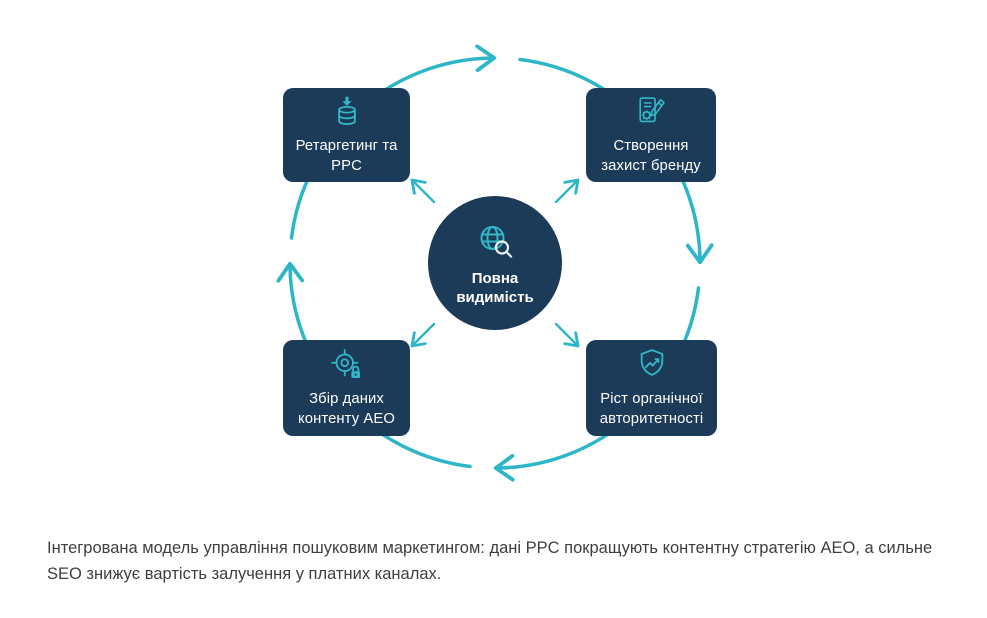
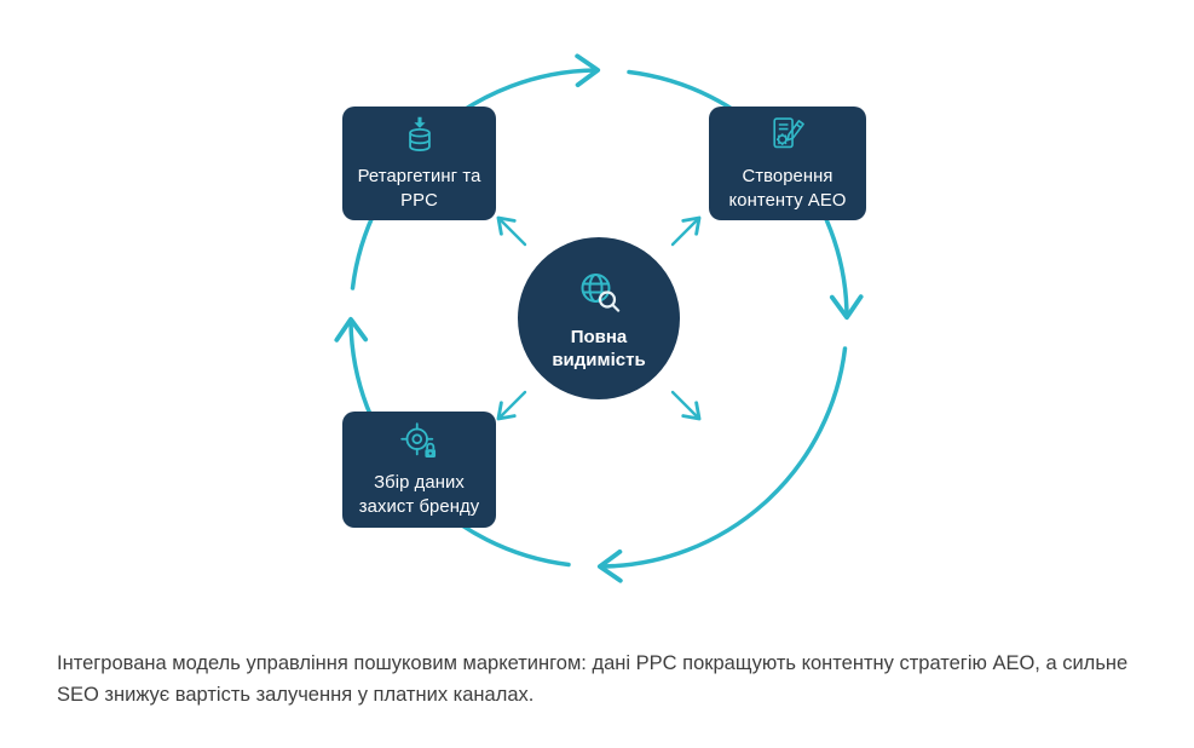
  Ретаргетинг та
  PPC
  Створення
- захист бренду
+ контенту AEO
- Ріст органічної
- авторитетності
  Збір даних
- контенту AEO
+ захист бренду
  Повна
  видимість
  Інтегрована модель управління пошуковим маркетингом: дані PPC покращують контентну стратегію AEO, а сильне SEO знижує вартість залучення у платних каналах.
